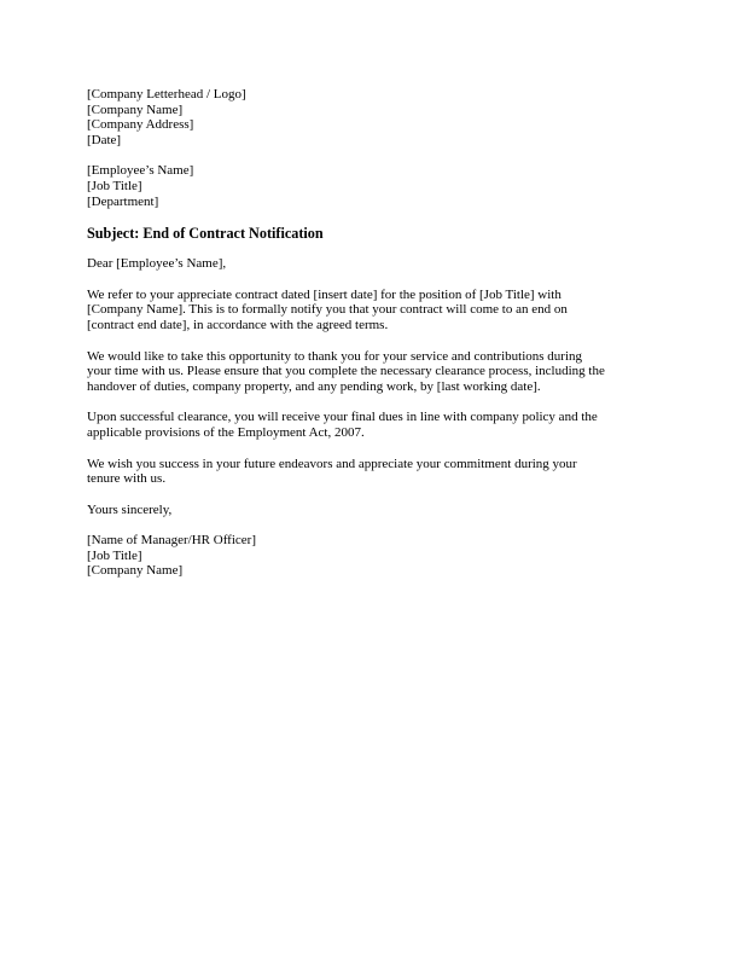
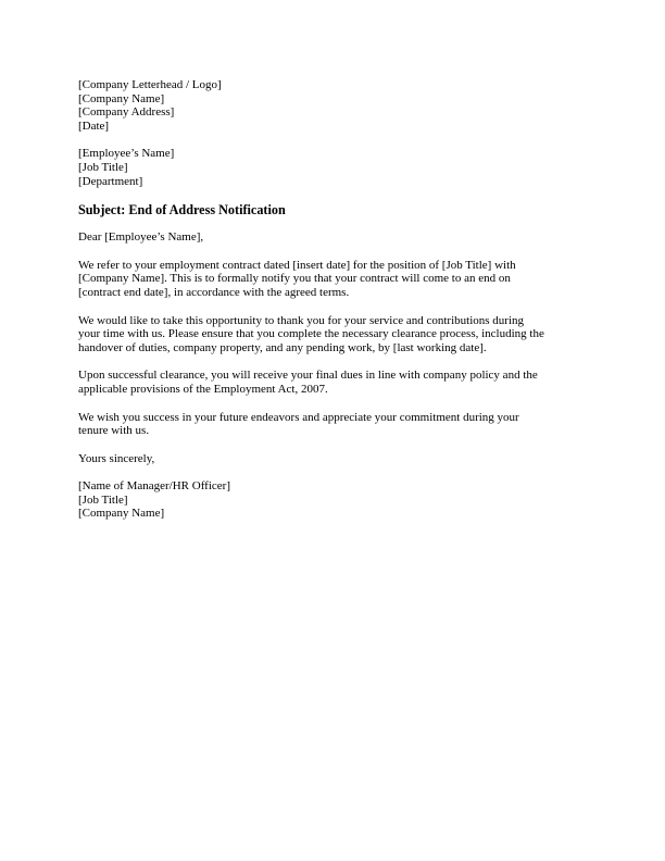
  [Company Letterhead / Logo]
  [Company Name]
  [Company Address]
  [Date]
  [Employee’s Name]
  [Job Title]
  [Department]
- Subject: End of Contract Notification
+ Subject: End of Address Notification
  Dear [Employee’s Name],
- We refer to your appreciate contract dated [insert date] for the position of [Job Title] with
+ We refer to your employment contract dated [insert date] for the position of [Job Title] with
  [Company Name]. This is to formally notify you that your contract will come to an end on
  [contract end date], in accordance with the agreed terms.
  We would like to take this opportunity to thank you for your service and contributions during
  your time with us. Please ensure that you complete the necessary clearance process, including the
  handover of duties, company property, and any pending work, by [last working date].
  Upon successful clearance, you will receive your final dues in line with company policy and the
  applicable provisions of the Employment Act, 2007.
  We wish you success in your future endeavors and appreciate your commitment during your
  tenure with us.
  Yours sincerely,
  [Name of Manager/HR Officer]
  [Job Title]
  [Company Name]
